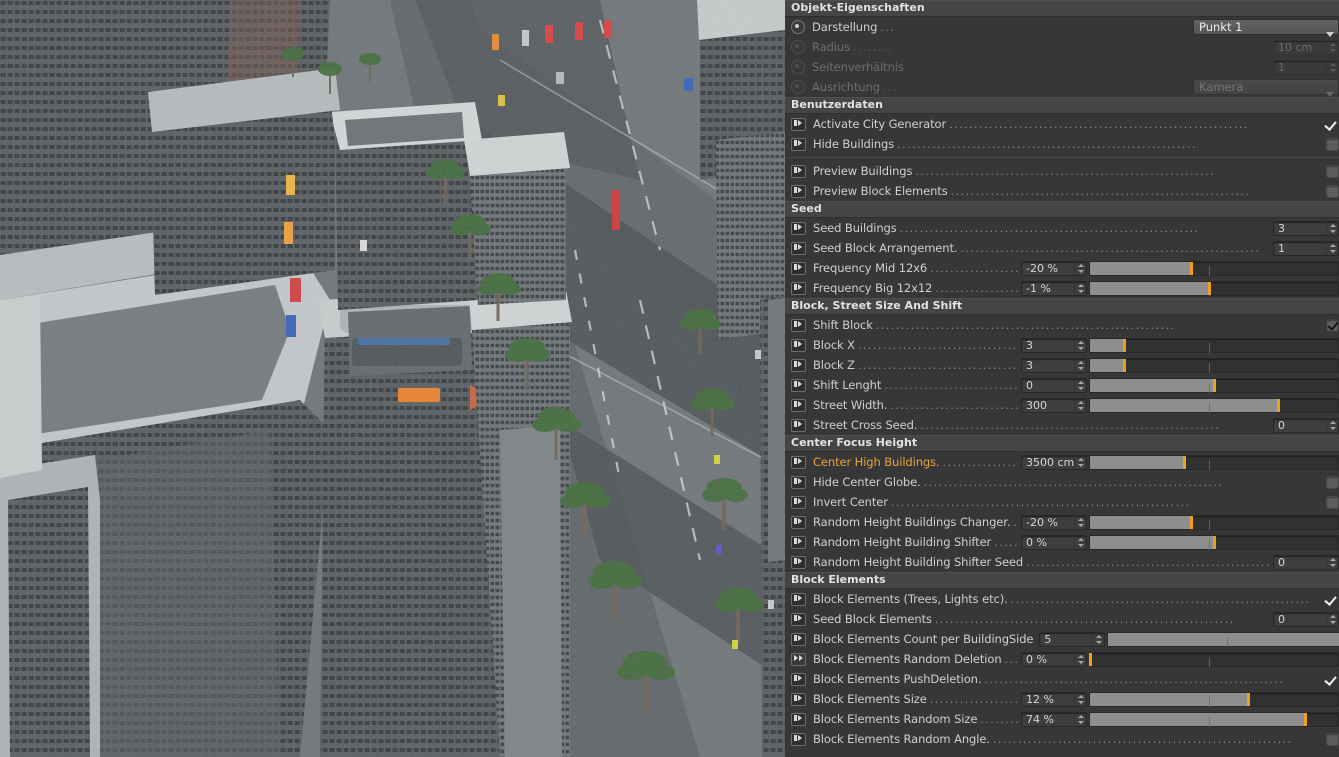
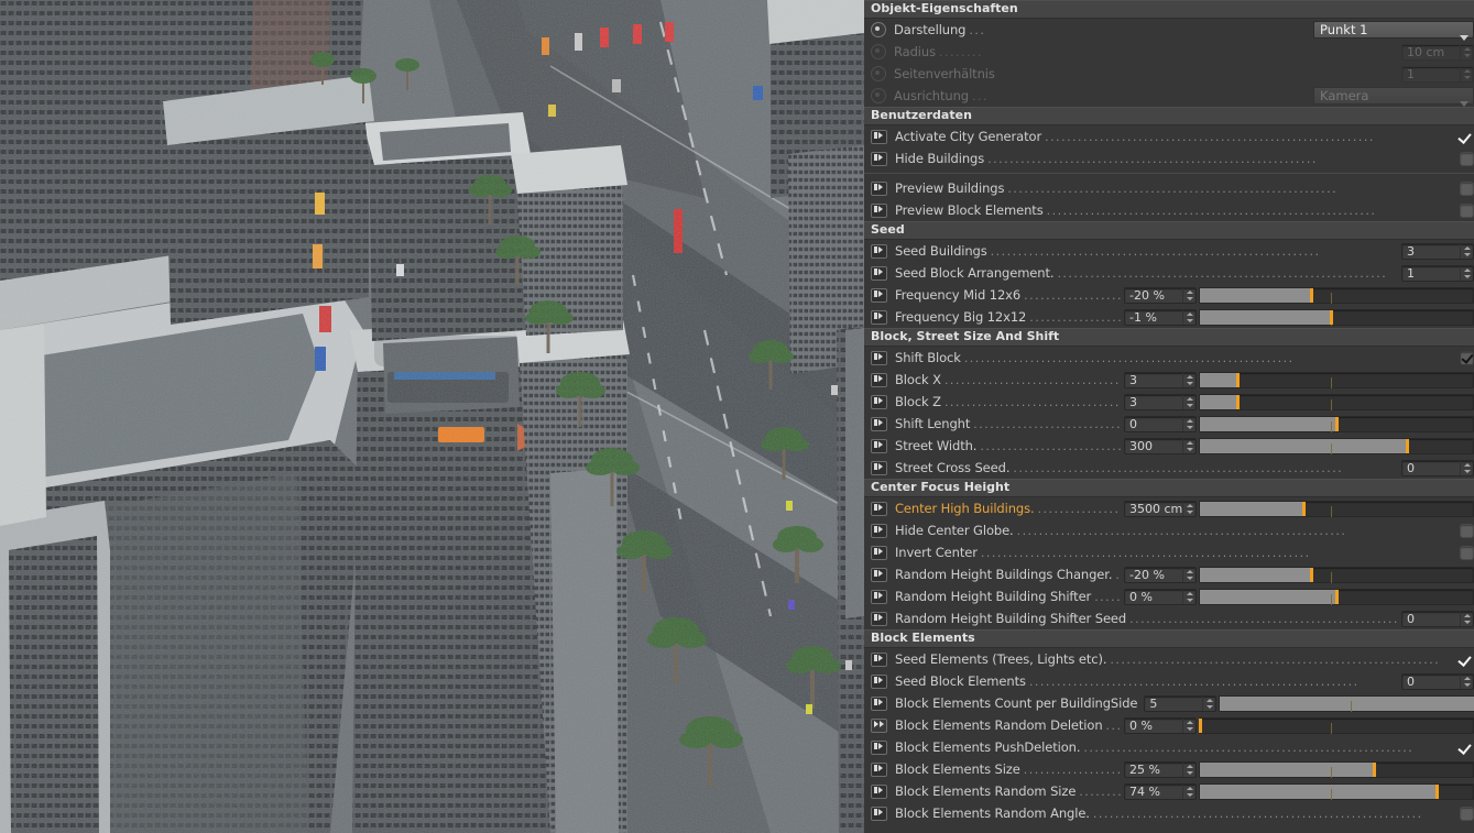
  Objekt-Eigenschaften
  Darstellung
  ...
  Punkt 1
  Radius
  ........
  10 cm
  Seitenverhältnis
  1
  Ausrichtung
  ...
  Kamera
  Benutzerdaten
  Activate City Generator
  ............................................................
  Hide Buildings
  ............................................................
  Preview Buildings
  ............................................................
  Preview Block Elements
  ............................................................
  Seed
  Seed Buildings
  ............................................................
  3
  Seed Block Arrangement.
  ............................................................
  1
  Frequency Mid 12x6
  -20 %
  Frequency Big 12x12
  -1 %
  Block, Street Size And Shift
  Shift Block
  ............................................................
  Block X
  3
  Block Z
  3
  Shift Lenght
  0
  Street Width.
  300
  Street Cross Seed.
  ............................................................
  0
  Center Focus Height
  Center High Buildings.
  3500 cm
  Hide Center Globe.
  ............................................................
  Invert Center
  ............................................................
  Random Height Buildings Changer.
  -20 %
  Random Height Building Shifter
  0 %
  Random Height Building Shifter Seed
  .................................................
  0
  Block Elements
- Block Elements (Trees, Lights etc).
+ Seed Elements (Trees, Lights etc).
  ............................................................
  Seed Block Elements
  ............................................................
  0
  Block Elements Count per BuildingSide
  5
  Block Elements Random Deletion
  0 %
  Block Elements PushDeletion.
  ............................................................
  Block Elements Size
- 12 %
+ 25 %
  Block Elements Random Size
  74 %
  Block Elements Random Angle.
  ............................................................
